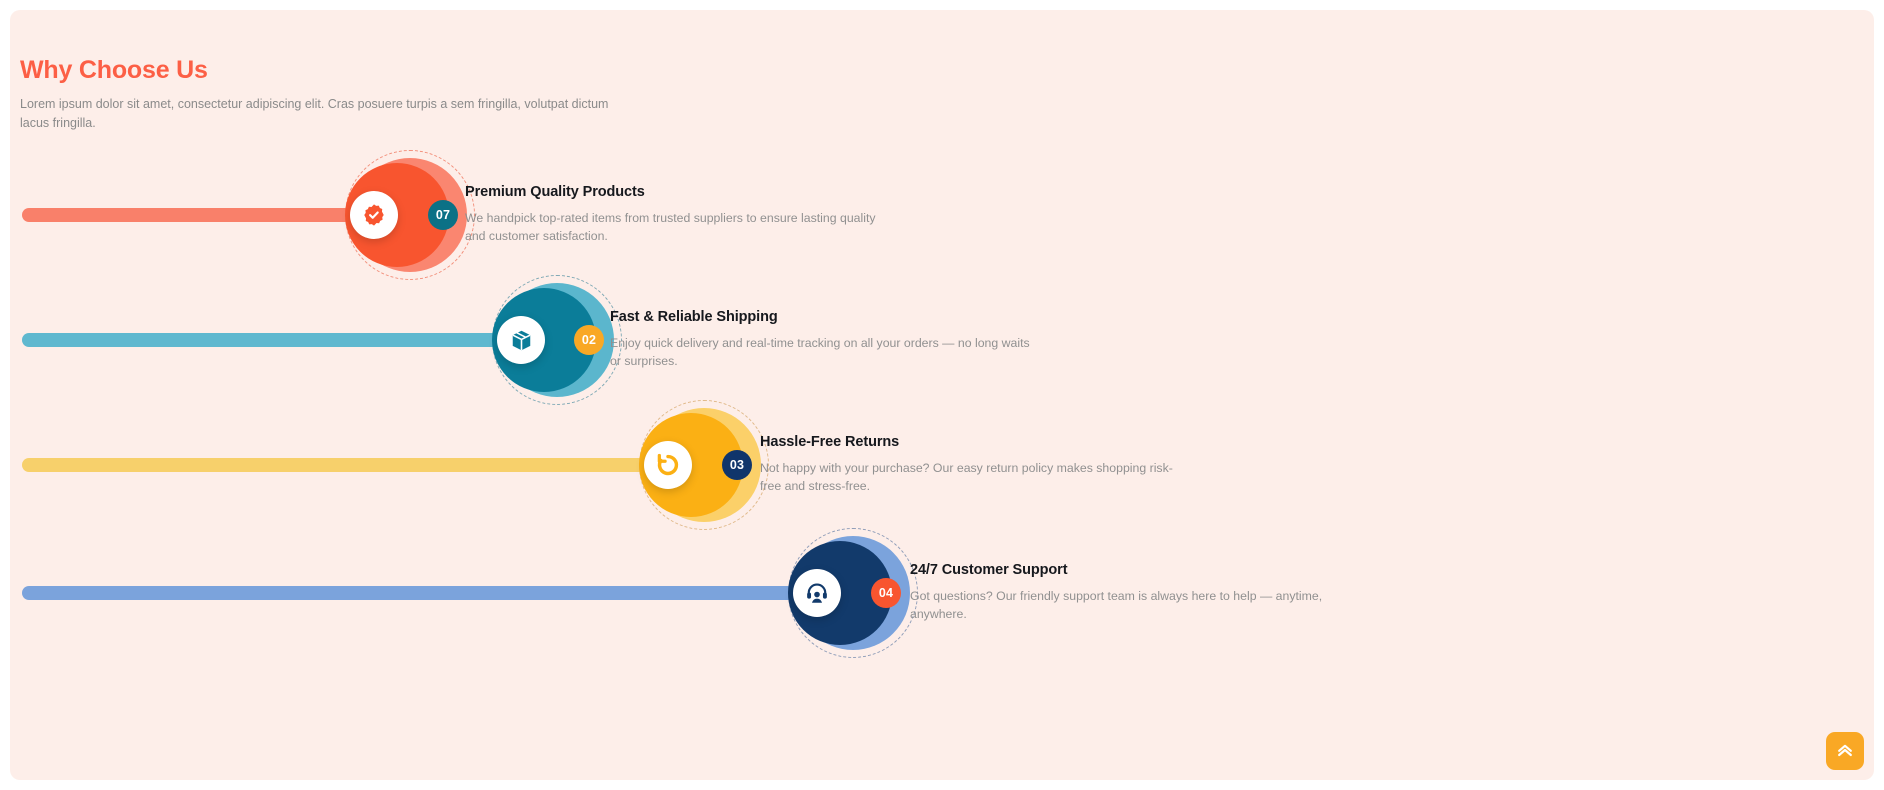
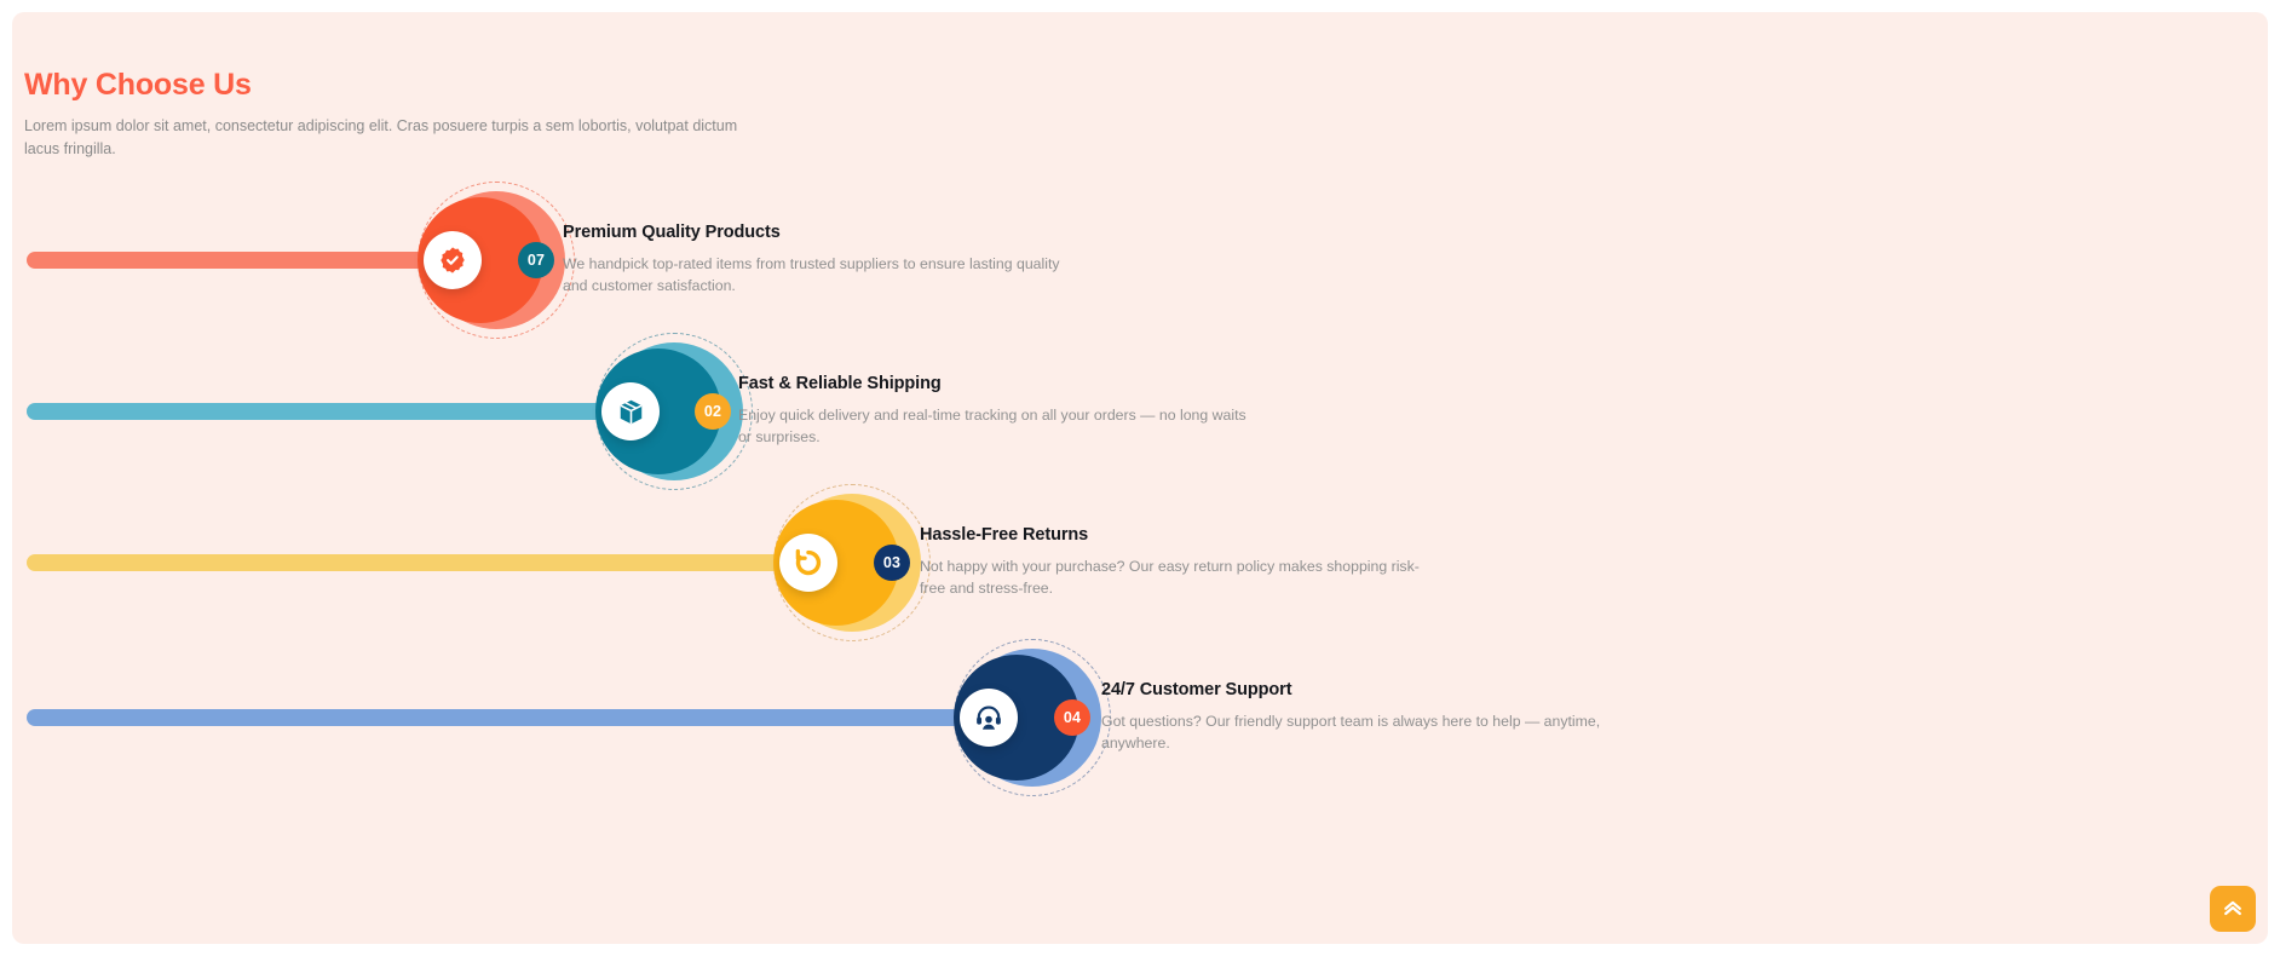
  Why Choose Us
- Lorem ipsum dolor sit amet, consectetur adipiscing elit. Cras posuere turpis a sem fringilla, volutpat dictum lacus fringilla.
+ Lorem ipsum dolor sit amet, consectetur adipiscing elit. Cras posuere turpis a sem lobortis, volutpat dictum lacus fringilla.
  07
  Premium Quality Products
  We handpick top-rated items from trusted suppliers to ensure lasting quality and customer satisfaction.
  02
  Fast & Reliable Shipping
  Enjoy quick delivery and real-time tracking on all your orders — no long waits or surprises.
  03
  Hassle-Free Returns
  Not happy with your purchase? Our easy return policy makes shopping risk-free and stress-free.
  04
  24/7 Customer Support
  Got questions? Our friendly support team is always here to help — anytime, anywhere.
